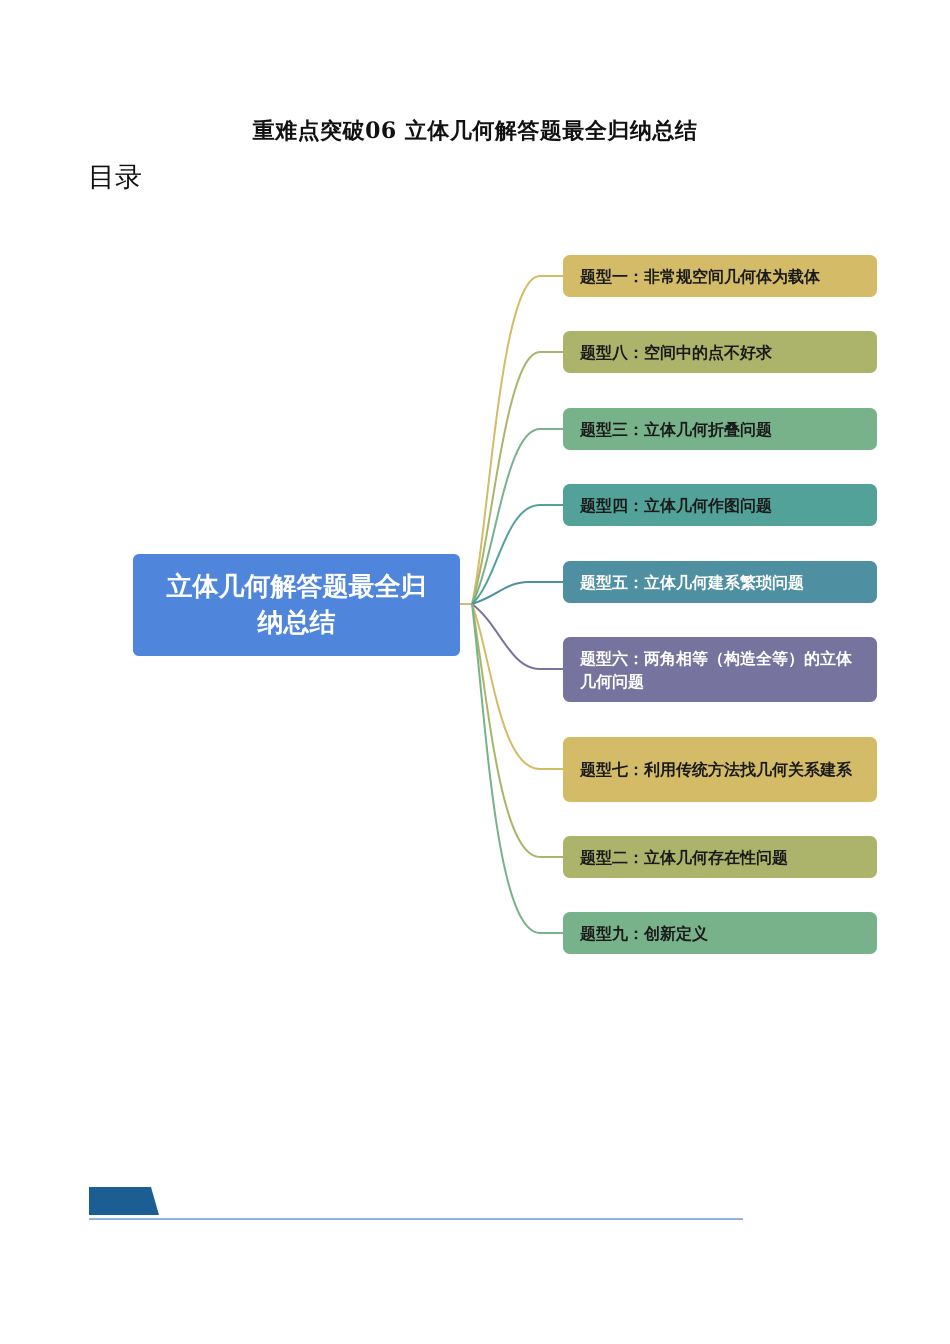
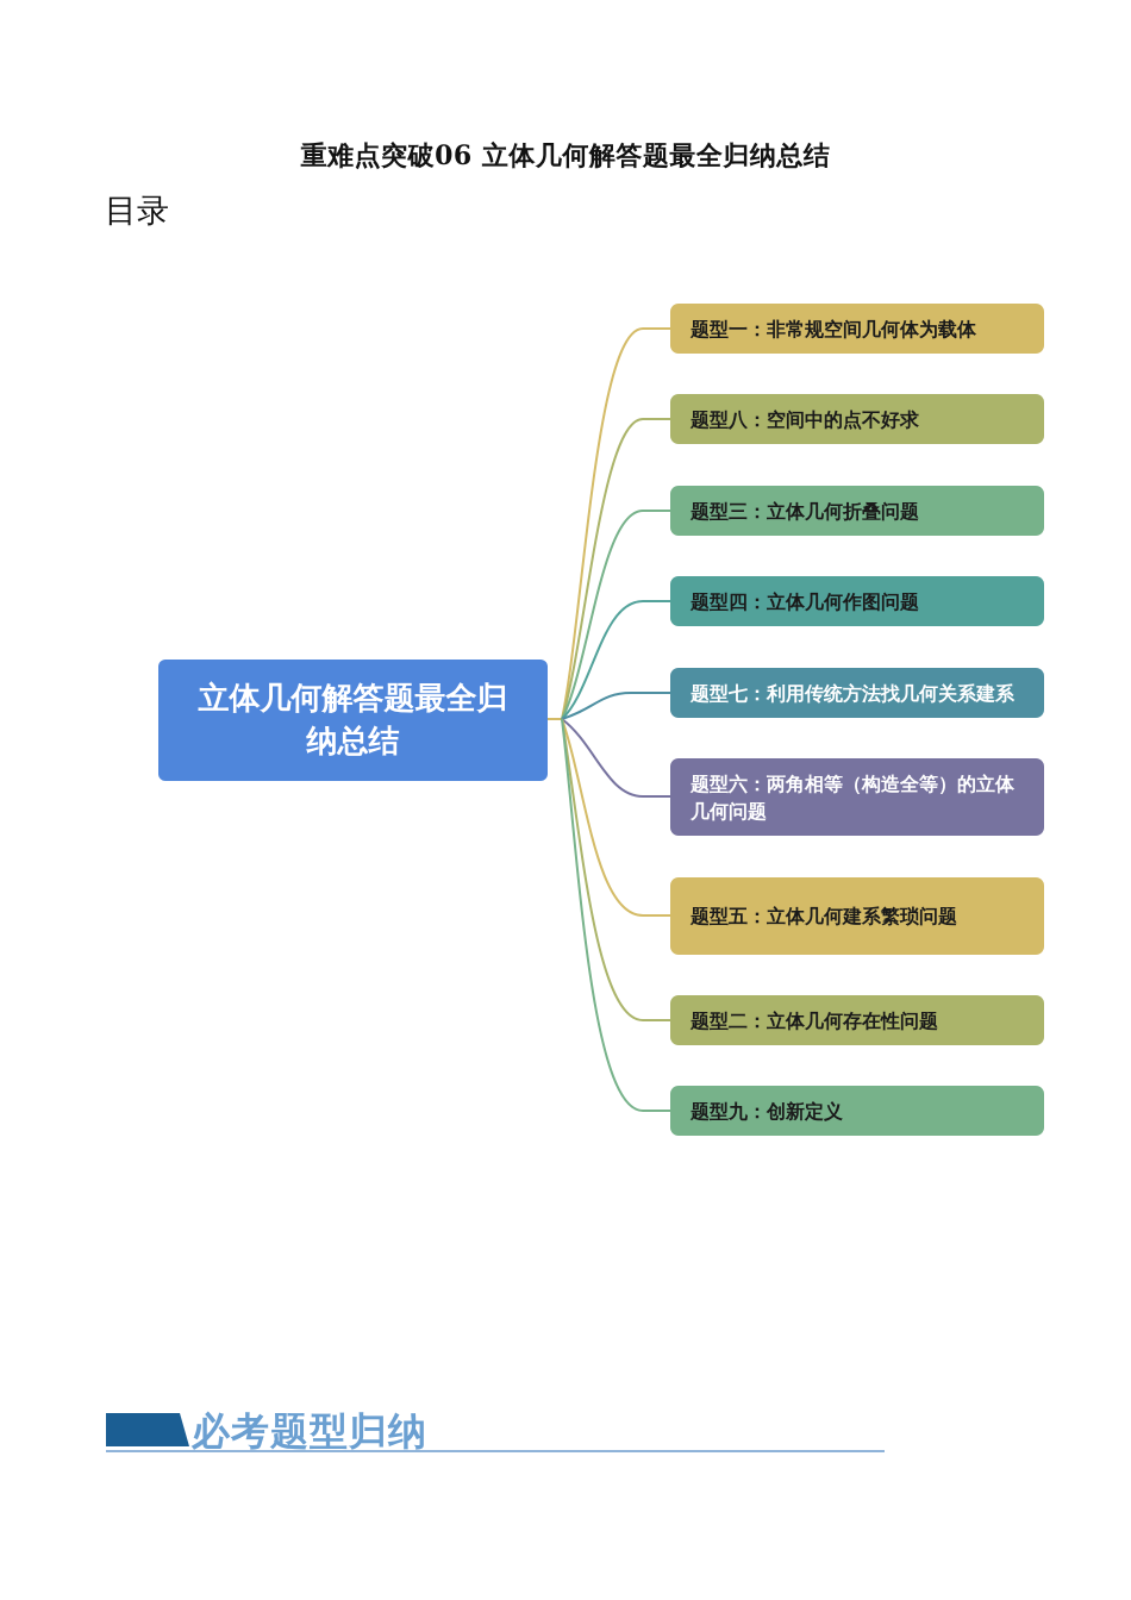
  重难点突破06 立体几何解答题最全归纳总结
  目录
  立体几何解答题最全归纳总结
  题型一：非常规空间几何体为载体
  题型八：空间中的点不好求
  题型三：立体几何折叠问题
  题型四：立体几何作图问题
- 题型五：立体几何建系繁琐问题
+ 题型七：利用传统方法找几何关系建系
  题型六：两角相等（构造全等）的立体几何问题
- 题型七：利用传统方法找几何关系建系
+ 题型五：立体几何建系繁琐问题
  题型二：立体几何存在性问题
  题型九：创新定义
+ 必考题型归纳
